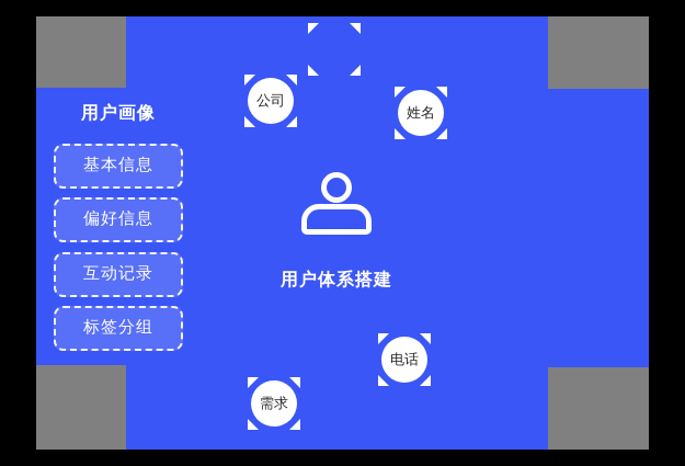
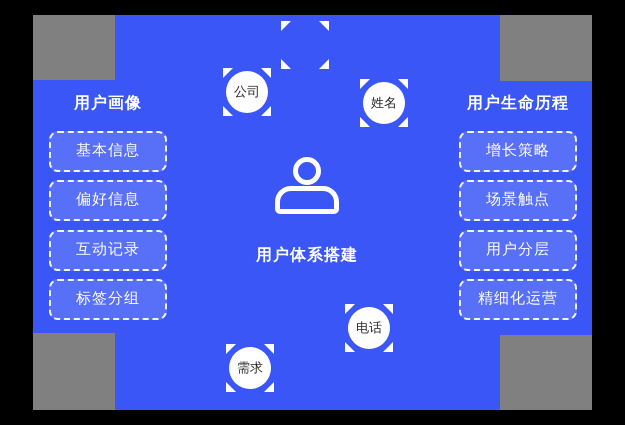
  用户画像
  基本信息
  偏好信息
  互动记录
  标签分组
+ 用户生命历程
+ 增长策略
+ 场景触点
+ 用户分层
+ 精细化运营
  公司
  姓名
  电话
  需求
  用户体系搭建
